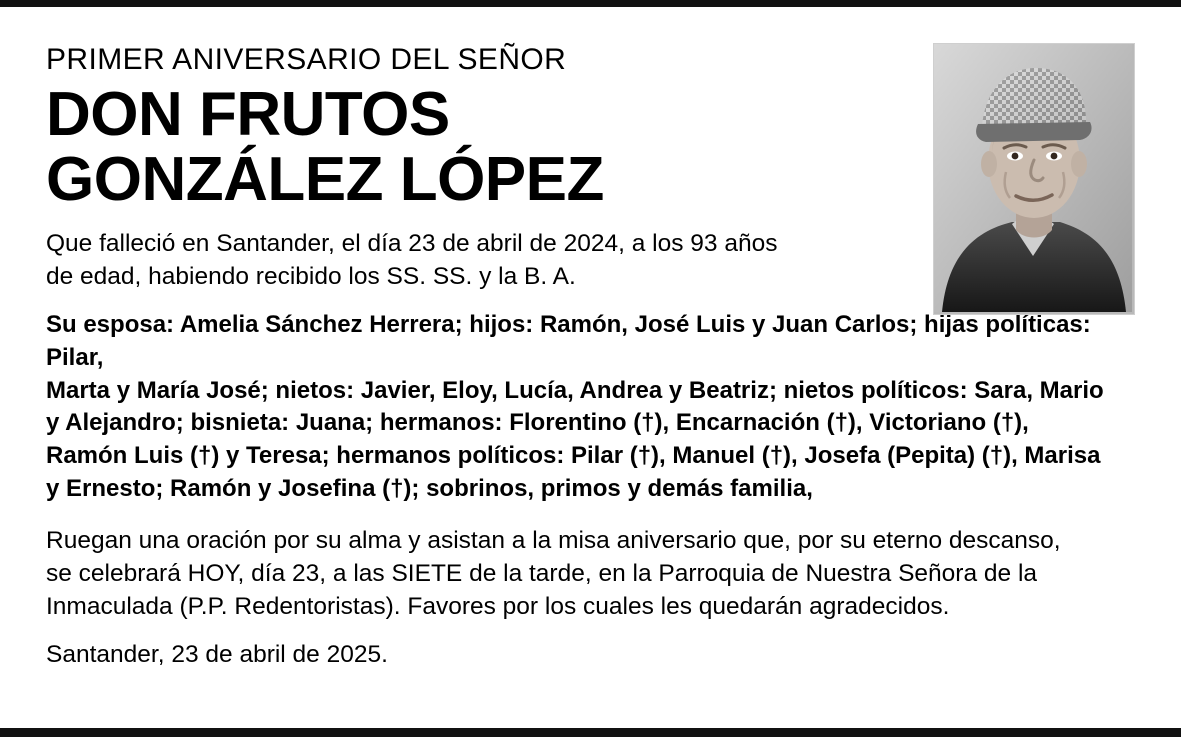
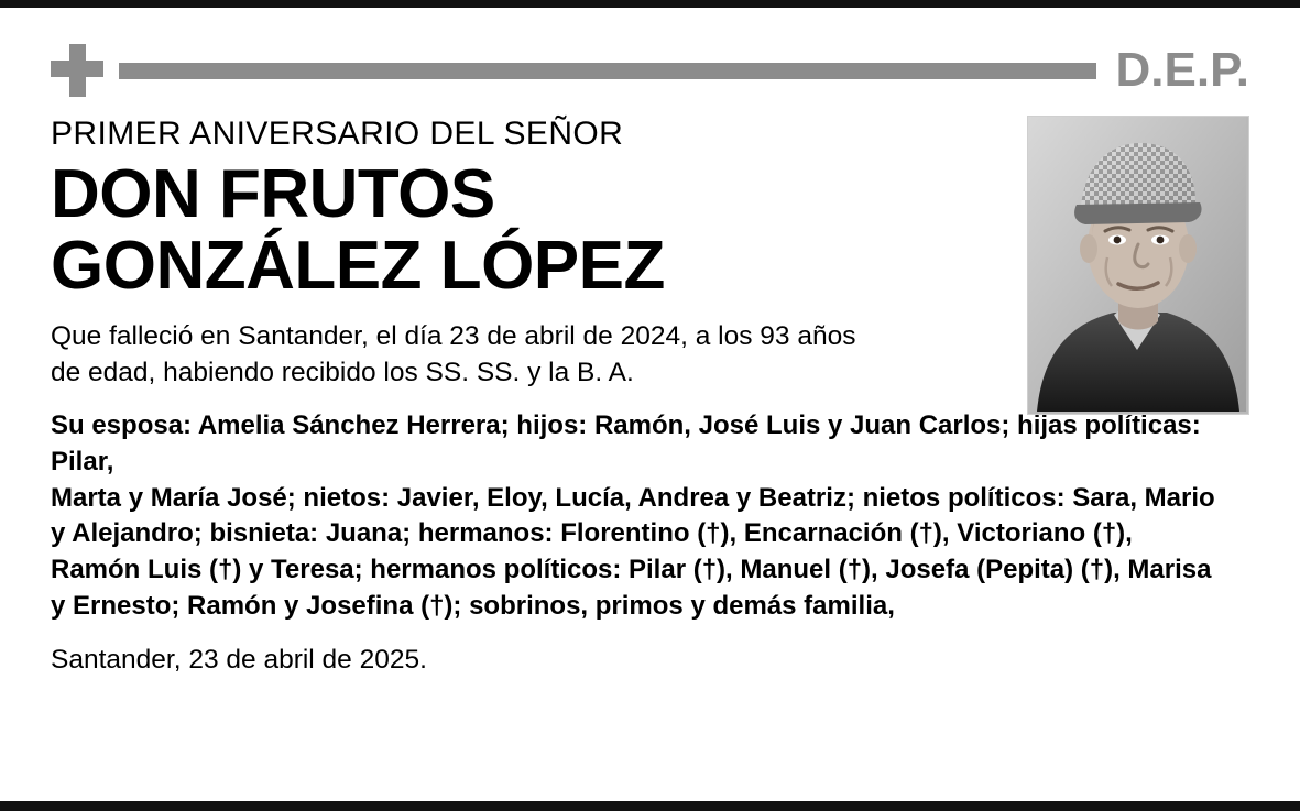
+ D.E.P.
  PRIMER ANIVERSARIO DEL SEÑOR
  DON FRUTOS
  GONZÁLEZ LÓPEZ
  Que falleció en Santander, el día 23 de abril de 2024, a los 93 años
  de edad, habiendo recibido los SS. SS. y la B. A.
  Su esposa: Amelia Sánchez Herrera; hijos: Ramón, José Luis y Juan Carlos; hijas políticas: Pilar,
  Marta y María José; nietos: Javier, Eloy, Lucía, Andrea y Beatriz; nietos políticos: Sara, Mario
  y Alejandro; bisnieta: Juana; hermanos: Florentino (†), Encarnación (†), Victoriano (†),
  Ramón Luis (†) y Teresa; hermanos políticos: Pilar (†), Manuel (†), Josefa (Pepita) (†), Marisa
  y Ernesto; Ramón y Josefina (†); sobrinos, primos y demás familia,
- Ruegan una oración por su alma y asistan a la misa aniversario que, por su eterno descanso,
- se celebrará HOY, día 23, a las SIETE de la tarde, en la Parroquia de Nuestra Señora de la
- Inmaculada (P.P. Redentoristas). Favores por los cuales les quedarán agradecidos.
  Santander, 23 de abril de 2025.
